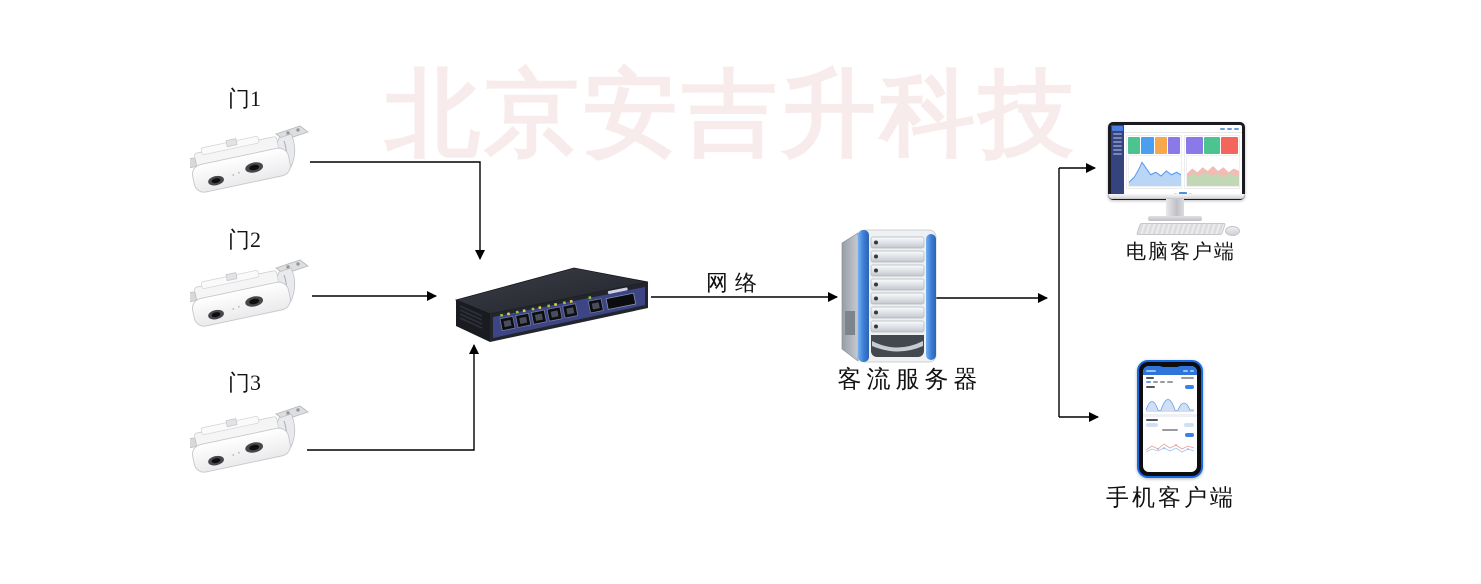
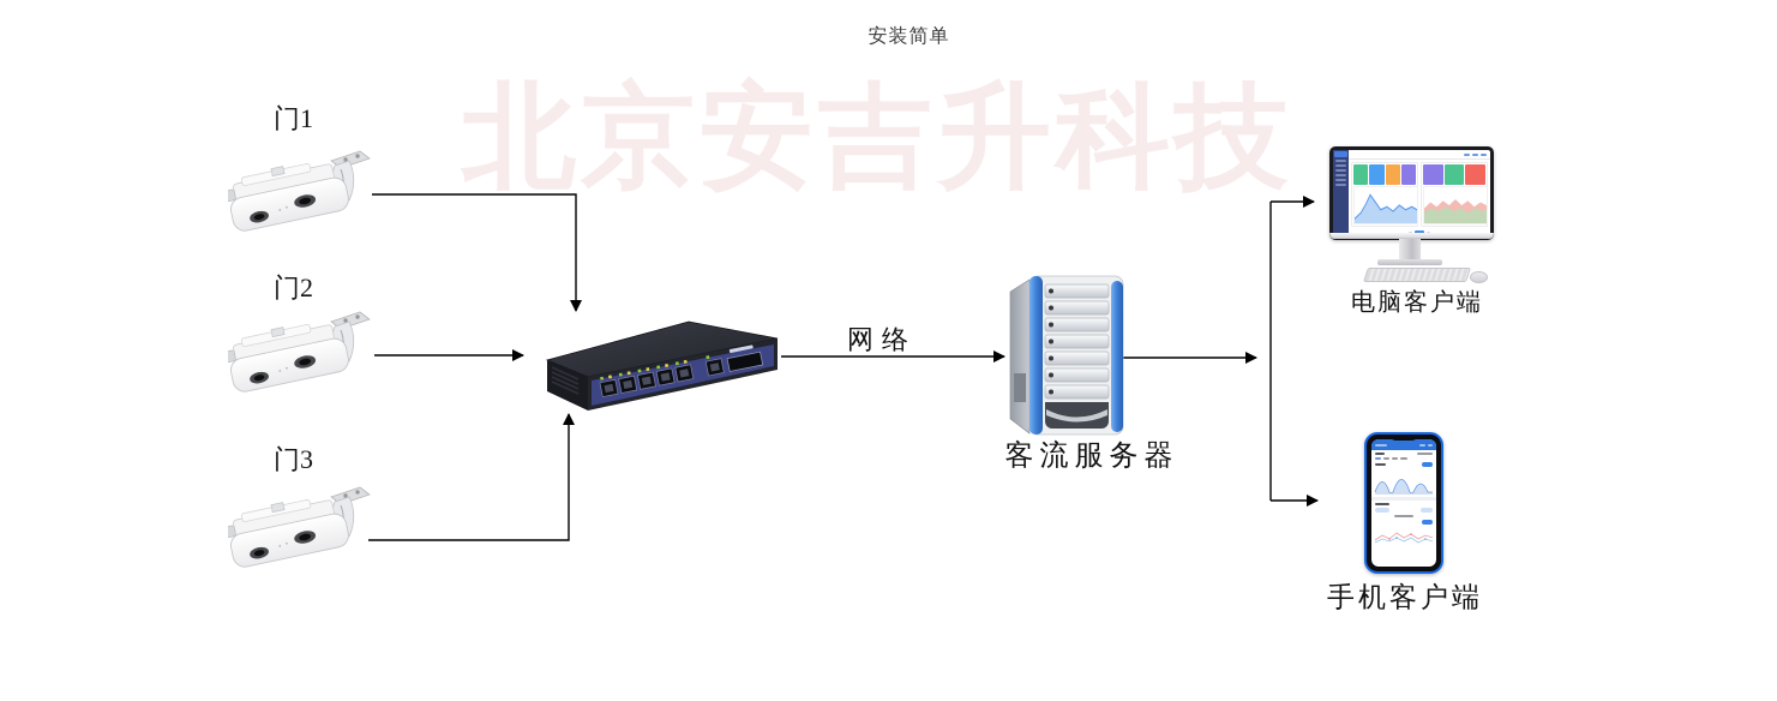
  北京安吉升科技
+ 安装简单
  门1
  门2
  门3
  网络
  客流服务器
  电脑客户端
  手机客户端
